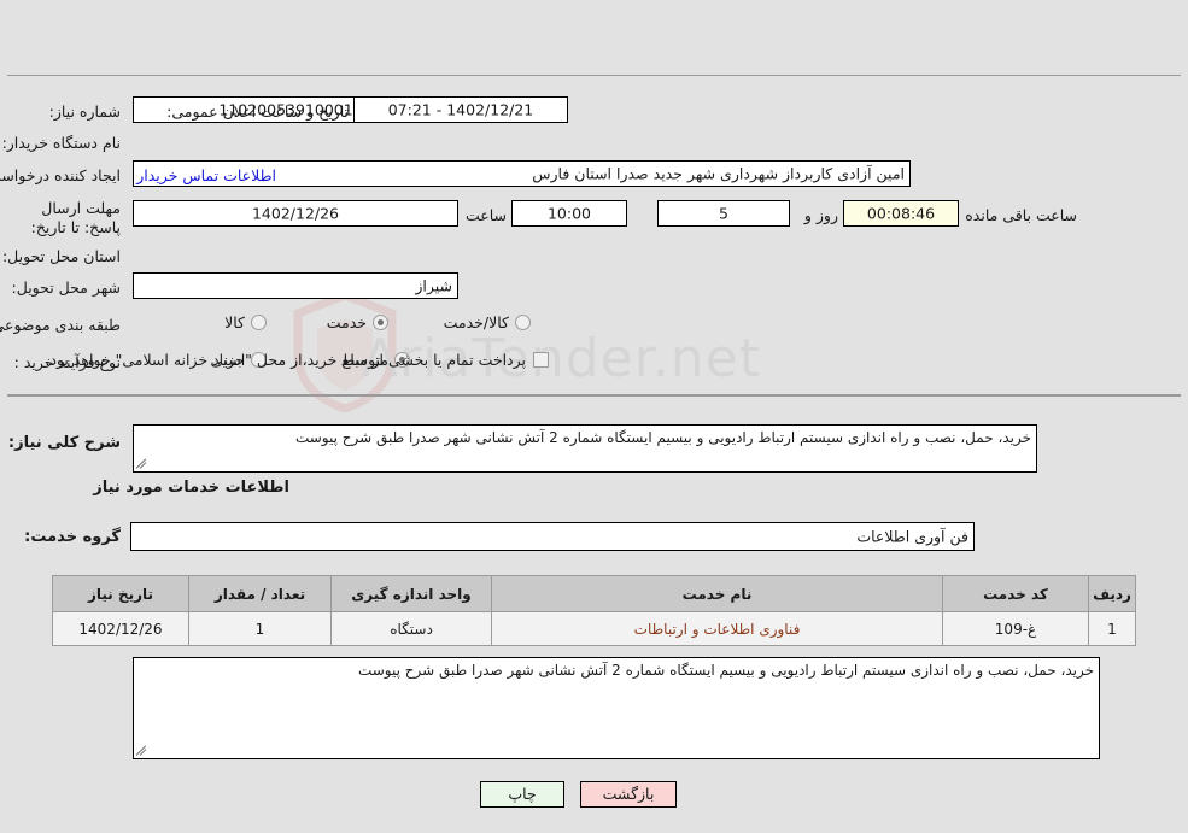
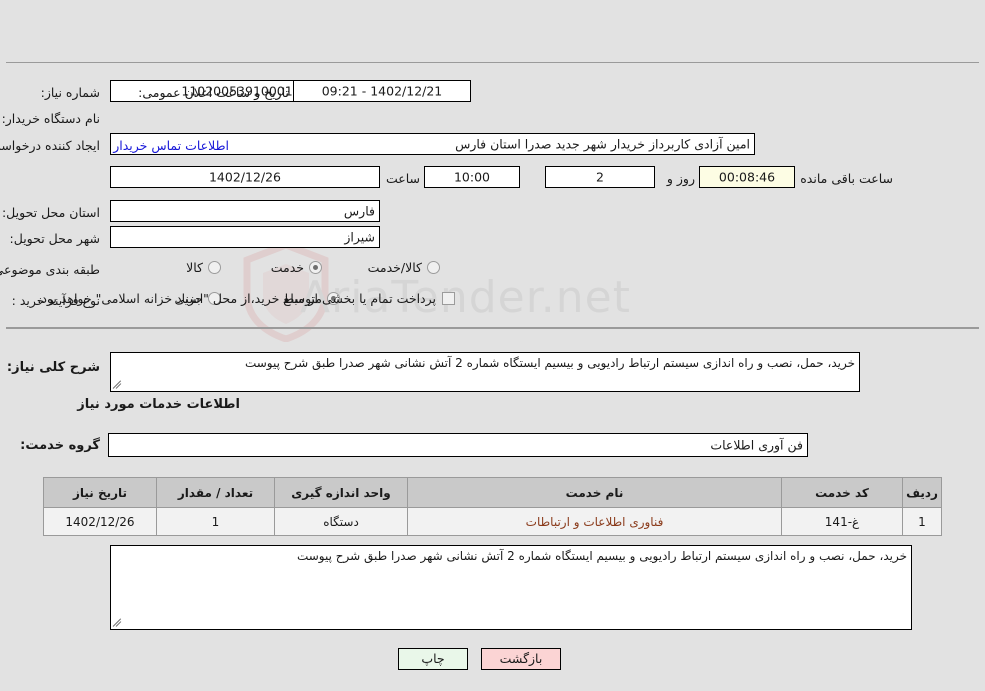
  AriaTeder.net
  شماره نیاز:
  11020053910001
  تاریخ و ساعت اعلان عمومی:
- 07:21 - 1402/12/21
+ 09:21 - 1402/12/21
  نام دستگاه خریدار:
  ایجاد کننده درخواس
- امین آزادی کاربرداز شهرداری شهر جدید صدرا استان فارس
+ امین آزادی کاربرداز خریدار شهر جدید صدرا استان فارس
  اطلاعات تماس خریدار
- مهلت ارسال پاسخ: تا تاریخ:
  1402/12/26
  ساعت
  10:00
- 5
+ 2
  روز و
  00:08:46
  ساعت باقی مانده
  استان محل تحویل:
+ فارس
  شهر محل تحویل:
  شیراز
  طبقه بندی موضوع
  کالا
  خدمت
  کالا/خدمت
  نوع فرآیند خرید :
  جزیی
  متوسط
  پرداخت تمام یا بخشی از مبلغ خرید،از محل "اسناد خزانه اسلامی" خواهد بود.
  شرح کلی نیاز:
  خرید، حمل، نصب و راه اندازی سیستم ارتباط رادیویی و بیسیم ایستگاه شماره 2 آتش نشانی شهر صدرا طبق شرح پیوست
  اطلاعات خدمات مورد نیاز
  گروه خدمت:
  فن آوری اطلاعات
  ردیف	کد خدمت	نام خدمت	واحد اندازه گیری	تعداد / مقدار	تاریخ نیاز
- 1	غ-109	فناوری اطلاعات و ارتباطات	دستگاه	1	1402/12/26
+ 1	غ-141	فناوری اطلاعات و ارتباطات	دستگاه	1	1402/12/26
  خرید، حمل، نصب و راه اندازی سیستم ارتباط رادیویی و بیسیم ایستگاه شماره 2 آتش نشانی شهر صدرا طبق شرح پیوست
  چاپ
  بازگشت
